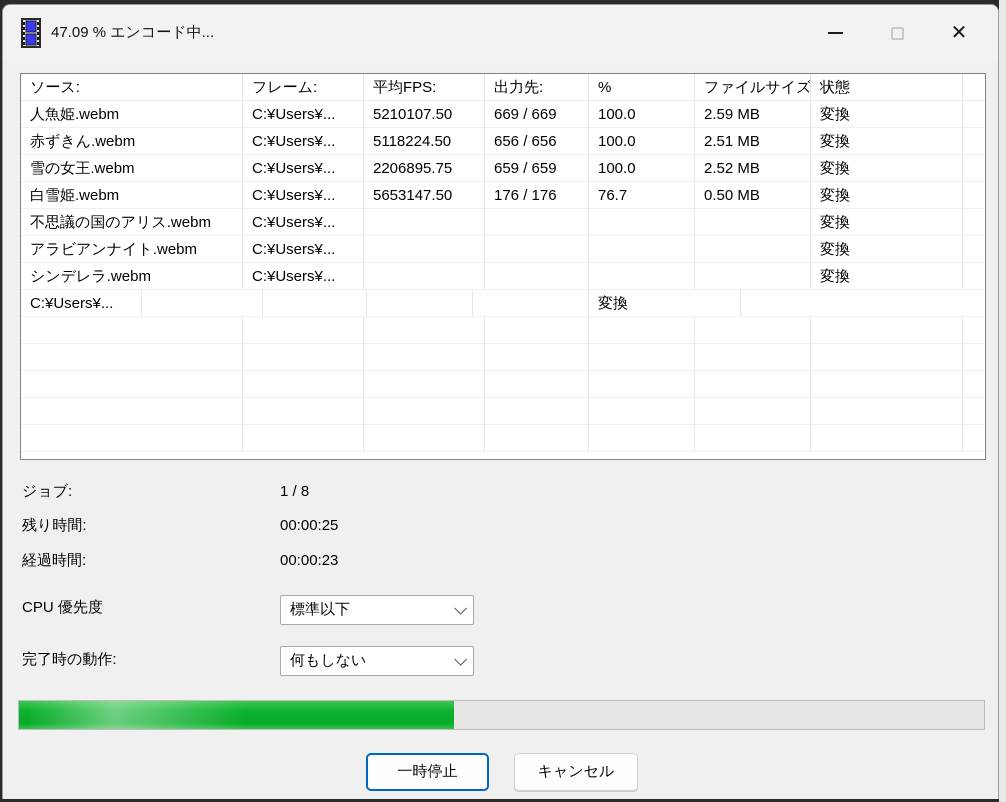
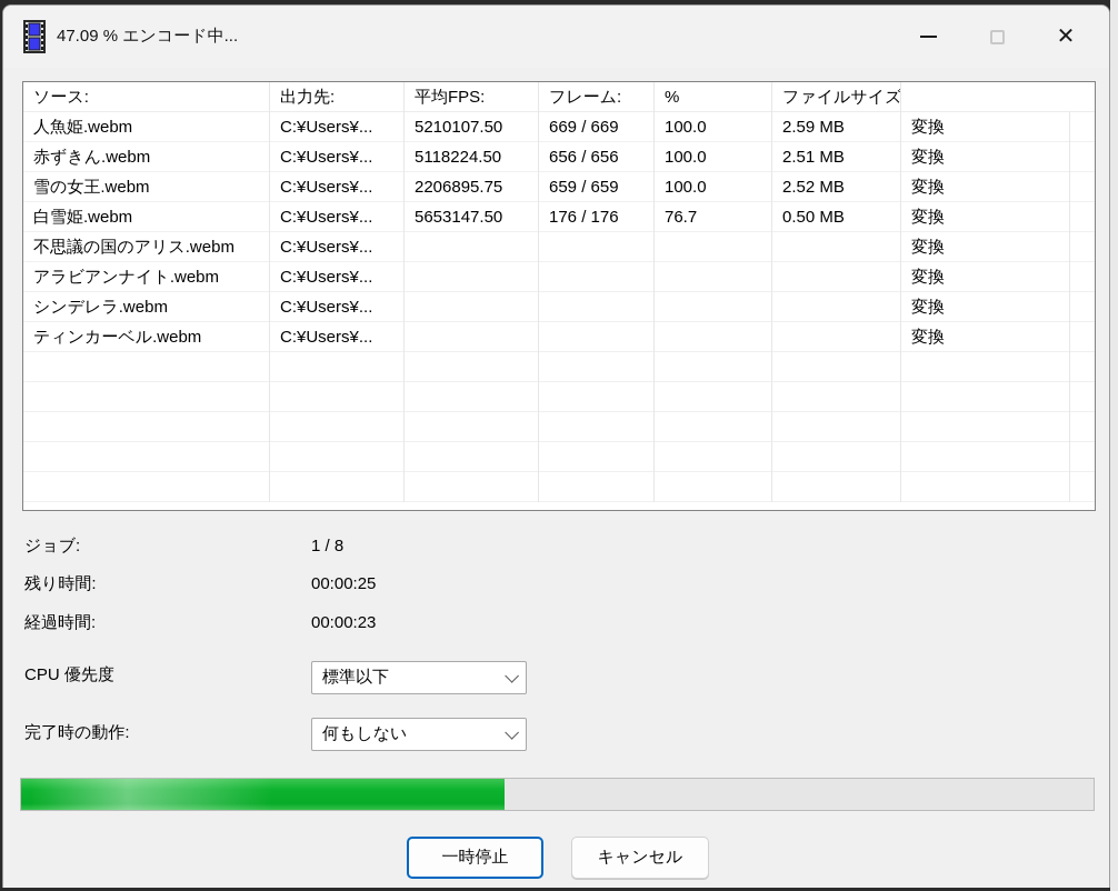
  47.09 % エンコード中...
  ✕
  ソース:
- フレーム:
+ 出力先:
  平均FPS:
- 出力先:
+ フレーム:
  %
  ファイルサイズ
- 状態
  人魚姫.webm
  C:¥Users¥...
  5210107.50
  669 / 669
  100.0
  2.59 MB
  変換
  赤ずきん.webm
  C:¥Users¥...
  5118224.50
  656 / 656
  100.0
  2.51 MB
  変換
  雪の女王.webm
  C:¥Users¥...
  2206895.75
  659 / 659
  100.0
  2.52 MB
  変換
  白雪姫.webm
  C:¥Users¥...
  5653147.50
  176 / 176
  76.7
  0.50 MB
  変換
  不思議の国のアリス.webm
  C:¥Users¥...
  変換
  アラビアンナイト.webm
  C:¥Users¥...
  変換
  シンデレラ.webm
  C:¥Users¥...
  変換
+ ティンカーベル.webm
  C:¥Users¥...
  変換
  ジョブ:
  1 / 8
  残り時間:
  00:00:25
  経過時間:
  00:00:23
  CPU 優先度
  標準以下
  完了時の動作:
  何もしない
  一時停止
  キャンセル
